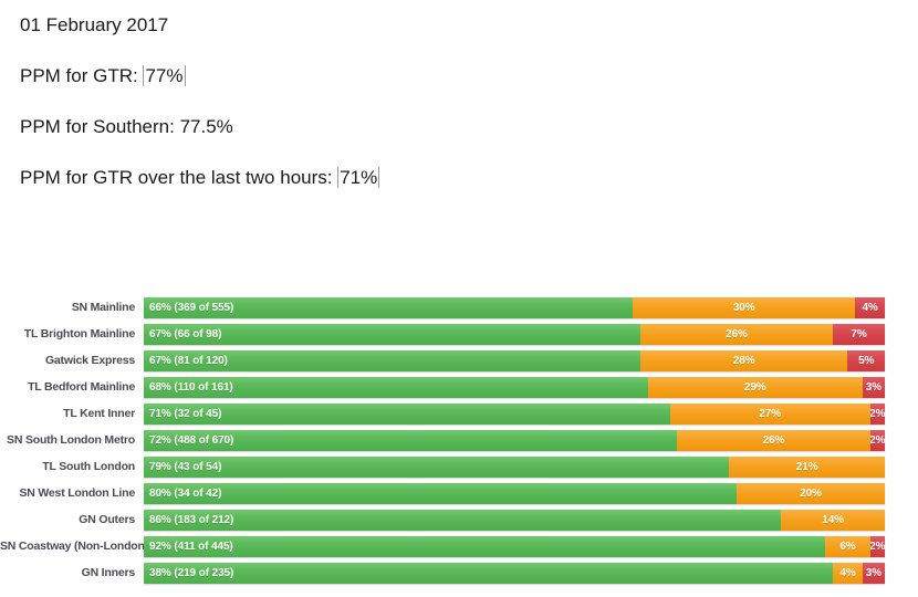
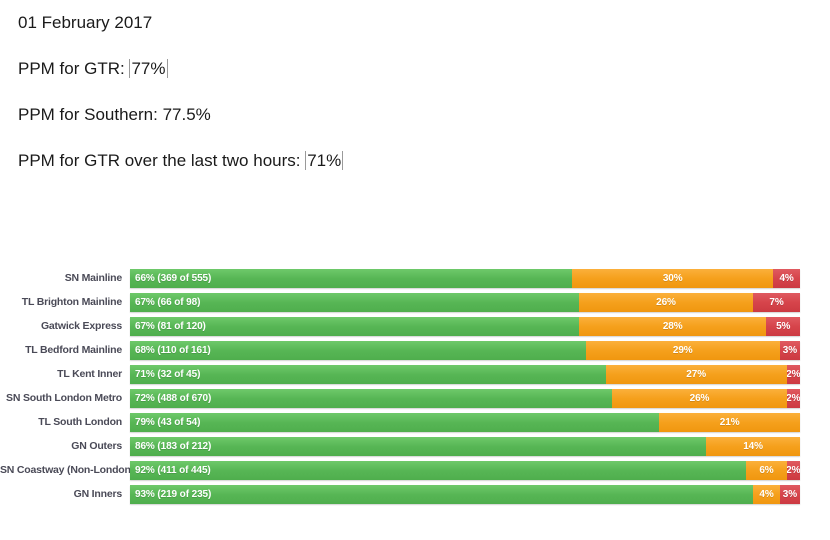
  01 February 2017
  PPM for GTR: 77%
  PPM for Southern: 77.5%
  PPM for GTR over the last two hours: 71%
  SN Mainline
  66% (369 of 555)
  30%
  4%
  TL Brighton Mainline
  67% (66 of 98)
  26%
  7%
  Gatwick Express
  67% (81 of 120)
  28%
  5%
  TL Bedford Mainline
  68% (110 of 161)
  29%
  3%
  TL Kent Inner
  71% (32 of 45)
  27%
  2%
  SN South London Metro
  72% (488 of 670)
  26%
  2%
  TL South London
  79% (43 of 54)
  21%
- SN West London Line
- 80% (34 of 42)
- 20%
  GN Outers
  86% (183 of 212)
  14%
  SN Coastway (Non-London
  92% (411 of 445)
  6%
  2%
  GN Inners
- 38% (219 of 235)
+ 93% (219 of 235)
  4%
  3%
